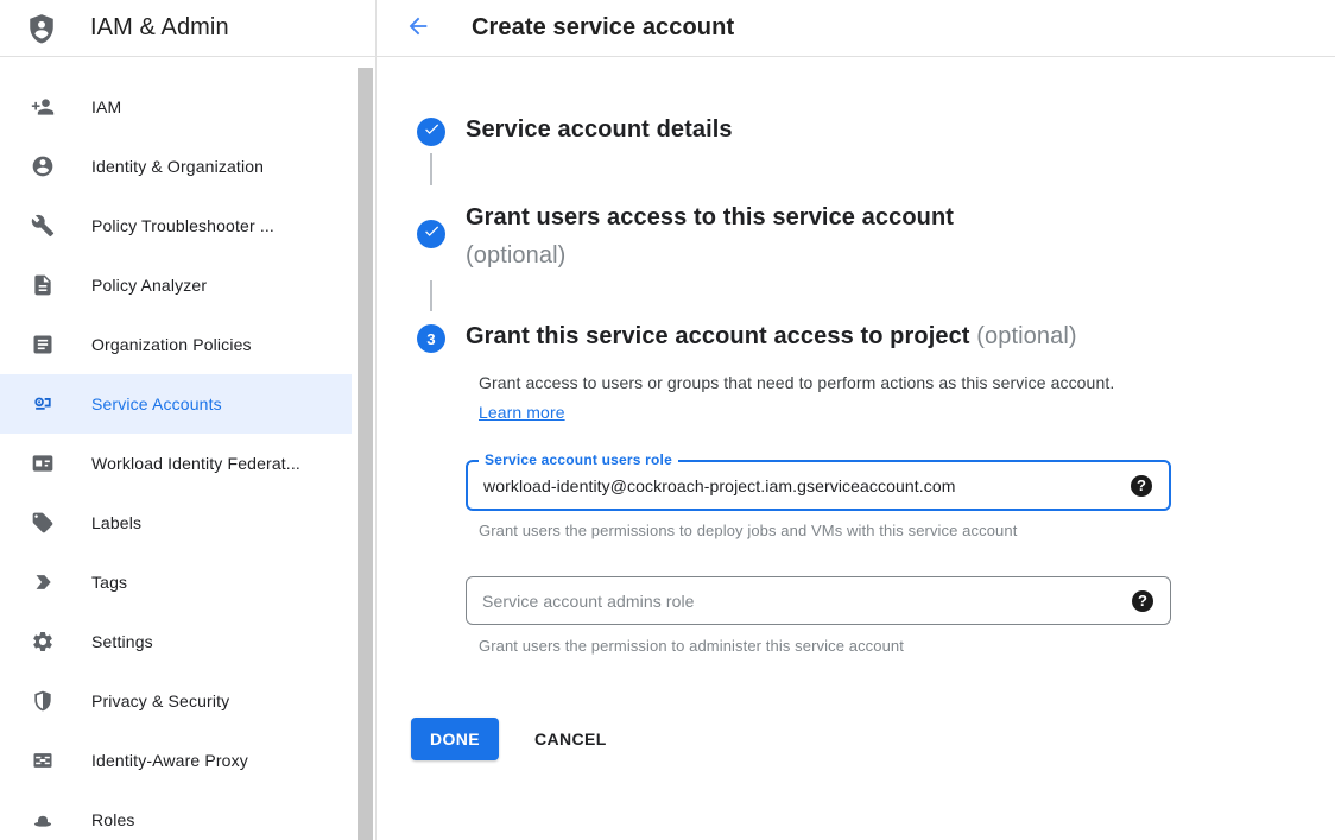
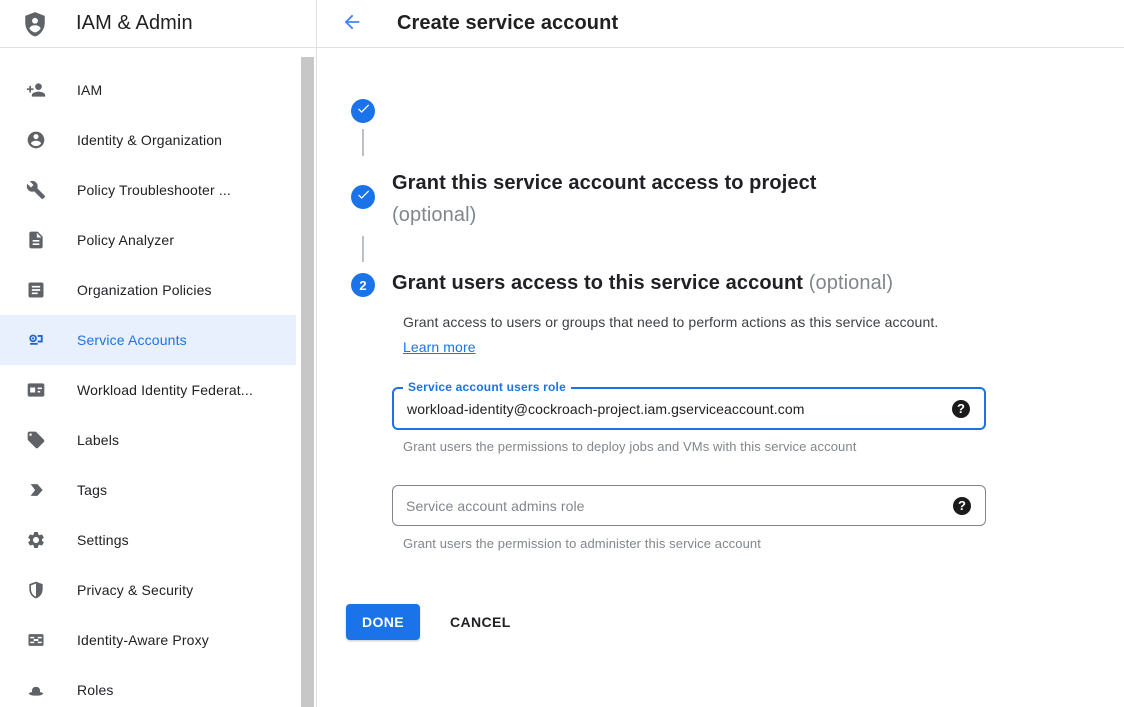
  IAM & Admin
  IAM
  Identity & Organization
  Policy Troubleshooter ...
  Policy Analyzer
  Organization Policies
  Service Accounts
  Workload Identity Federat...
  Labels
  Tags
  Settings
  Privacy & Security
  Identity-Aware Proxy
  Roles
  Create service account
- Service account details
- Grant users access to this service account
+ Grant this service account access to project
  (optional)
- 3
+ 2
- Grant this service account access to project (optional)
+ Grant users access to this service account (optional)
  Grant access to users or groups that need to perform actions as this service account. Learn more
  Service account users role
  workload-identity@cockroach-project.iam.gserviceaccount.com
  ?
  Grant users the permissions to deploy jobs and VMs with this service account
  Service account admins role
  ?
  Grant users the permission to administer this service account
  DONE
  CANCEL
